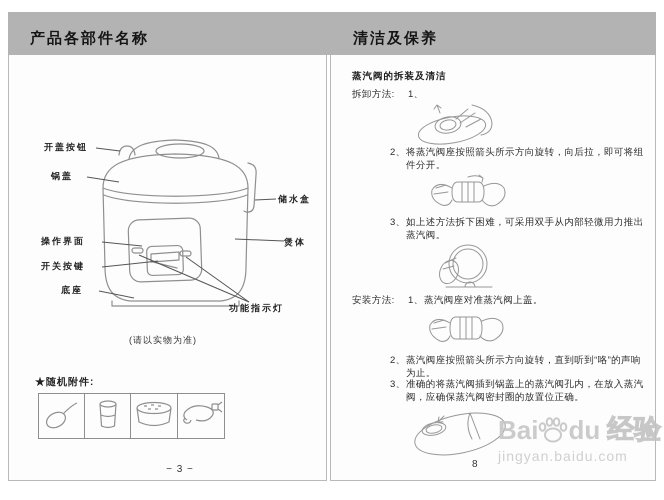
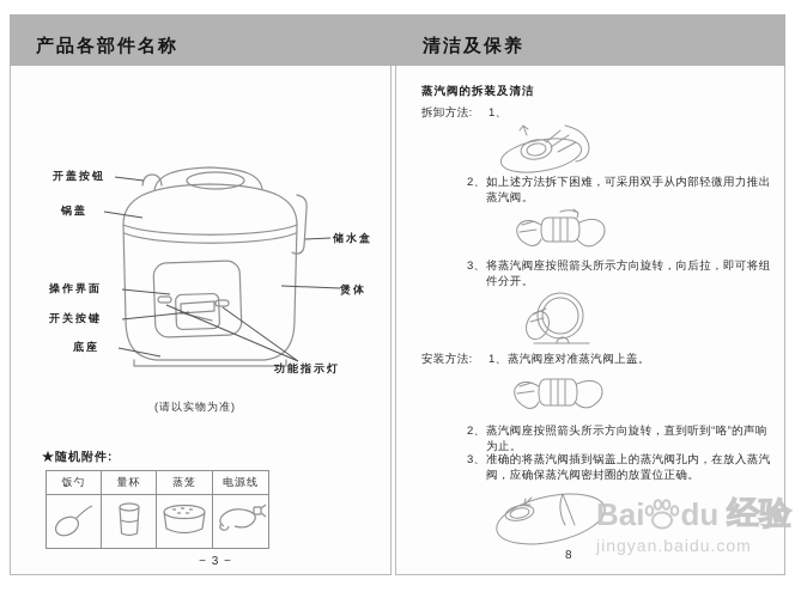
  产品各部件名称
  清洁及保养
  开盖按钮
  锅盖
  操作界面
  开关按键
  底座
  储水盒
  煲体
  功能指示灯
  (请以实物为准)
  ★随机附件:
+ 饭勺	量杯	蒸笼	电源线
  − 3 −
  蒸汽阀的拆装及清洁
  拆卸方法:
  1、
  2、
- 将蒸汽阀座按照箭头所示方向旋转，向后拉，即可将组件分开。
+ 如上述方法拆下困难，可采用双手从内部轻微用力推出蒸汽阀。
  3、
- 如上述方法拆下困难，可采用双手从内部轻微用力推出蒸汽阀。
+ 将蒸汽阀座按照箭头所示方向旋转，向后拉，即可将组件分开。
  安装方法:
  1、
  蒸汽阀座对准蒸汽阀上盖。
  2、
  蒸汽阀座按照箭头所示方向旋转，直到听到“咯”的声响为止。
  3、
  准确的将蒸汽阀插到锅盖上的蒸汽阀孔内，在放入蒸汽阀，应确保蒸汽阀密封圈的放置位正确。
  Bai
  du
  经验
  jingyan.baidu.com
  8
